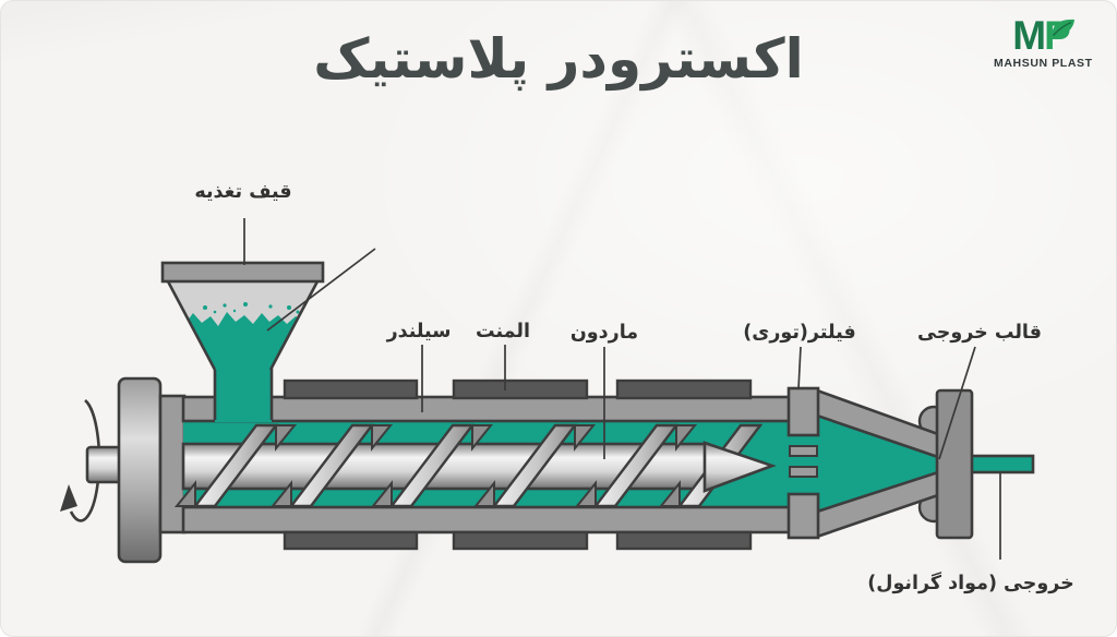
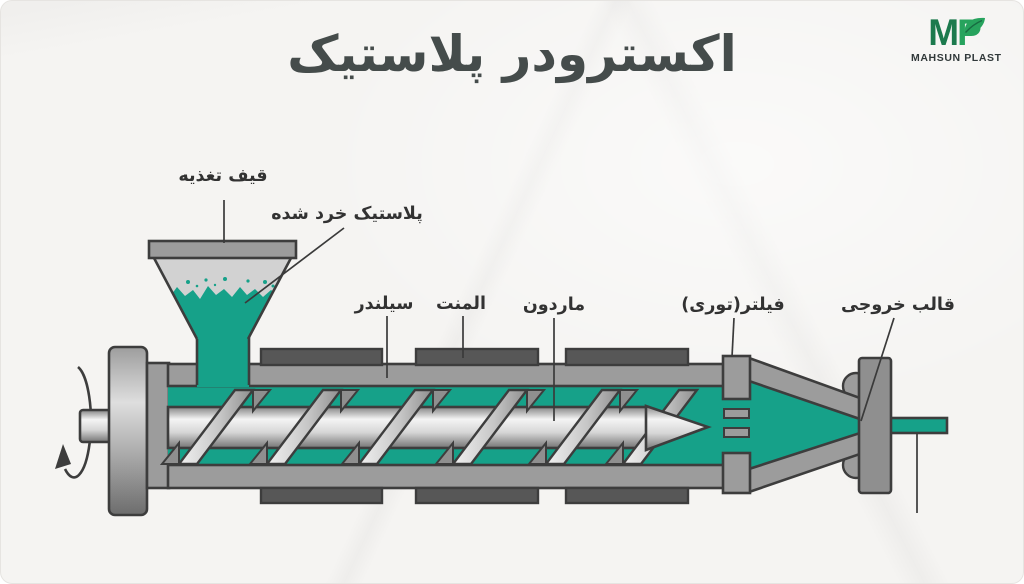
  اکسترودر پلاستیک
  MAHSUN PLAS
  قیف تغذیه
+ پلاستیک خرد شده
  سیلندر
  المنت
  ماردون
  فیلتر(توری)
  قالب خروجی
- خروجی (مواد گرانول)
